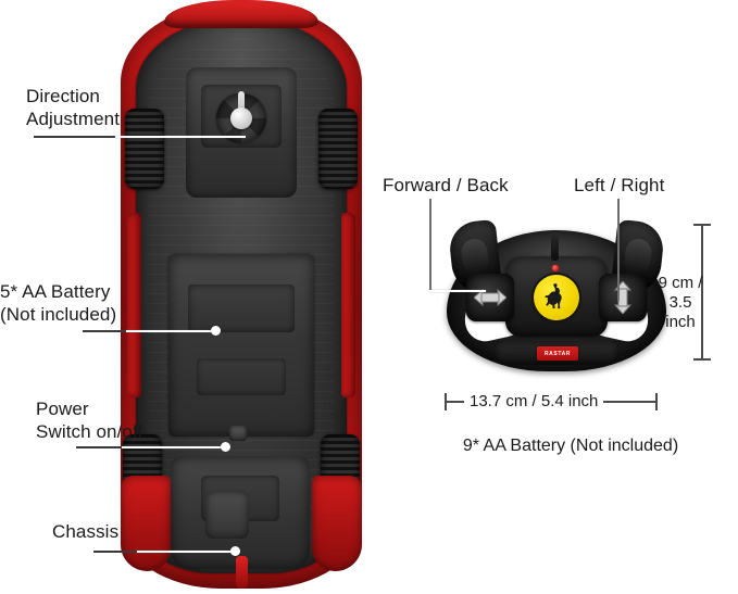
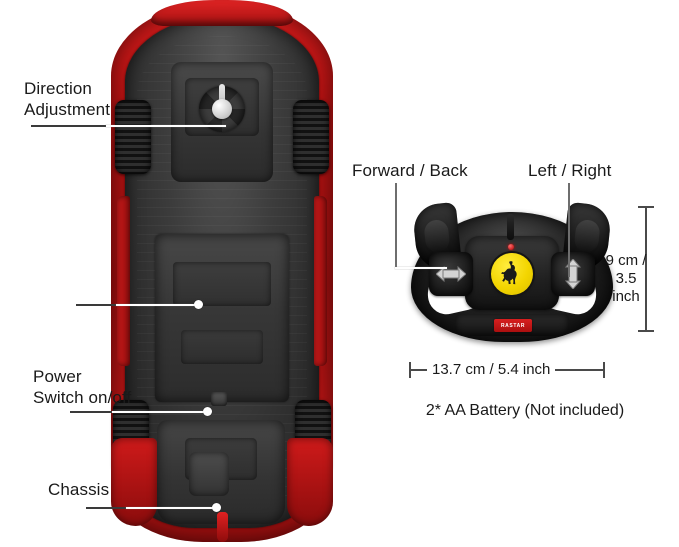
  Direction
  Adjustment
- 5* AA Battery
- (Not included)
  Power
  Switch on/off
  Chassis
  Forward / Back
  Left / Right
  9 cm /
  3.5 inch
  13.7 cm / 5.4 inch
- 9* AA Battery (Not included)
+ 2* AA Battery (Not included)
